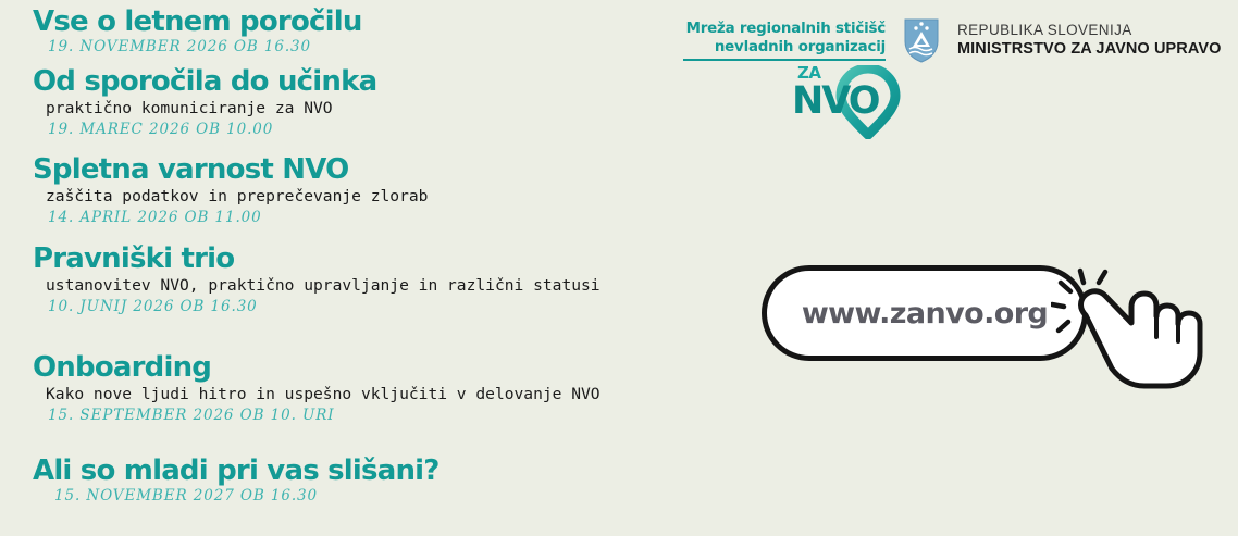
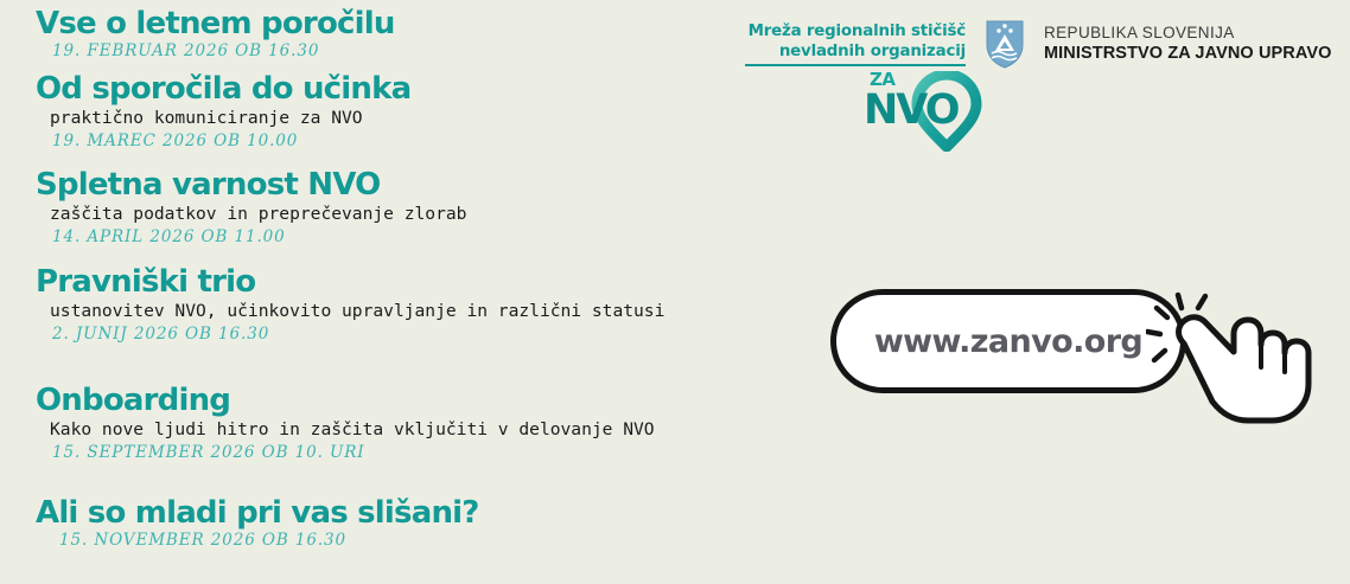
  Vse o letnem poročilu
- 19. NOVEMBER 2026 OB 16.30
+ 19. FEBRUAR 2026 OB 16.30
  Od sporočila do učinka
  praktično komuniciranje za NVO
  19. MAREC 2026 OB 10.00
  Spletna varnost NVO
  zaščita podatkov in preprečevanje zlorab
  14. APRIL 2026 OB 11.00
  Pravniški trio
- ustanovitev NVO, praktično upravljanje in različni statusi
+ ustanovitev NVO, učinkovito upravljanje in različni statusi
- 10. JUNIJ 2026 OB 16.30
+ 2. JUNIJ 2026 OB 16.30
  Onboarding
- Kako nove ljudi hitro in uspešno vključiti v delovanje NVO
+ Kako nove ljudi hitro in zaščita vključiti v delovanje NVO
  15. SEPTEMBER 2026 OB 10. URI
  Ali so mladi pri vas slišani?
- 15. NOVEMBER 2027 OB 16.30
+ 15. NOVEMBER 2026 OB 16.30
  Mreža regionalnih stičišč
  nevladnih organizacij
  ZA
  NVO
  REPUBLIKA SLOVENIJA
  MINISTRSTVO ZA JAVNO UPRAVO
  www.zanvo.org
